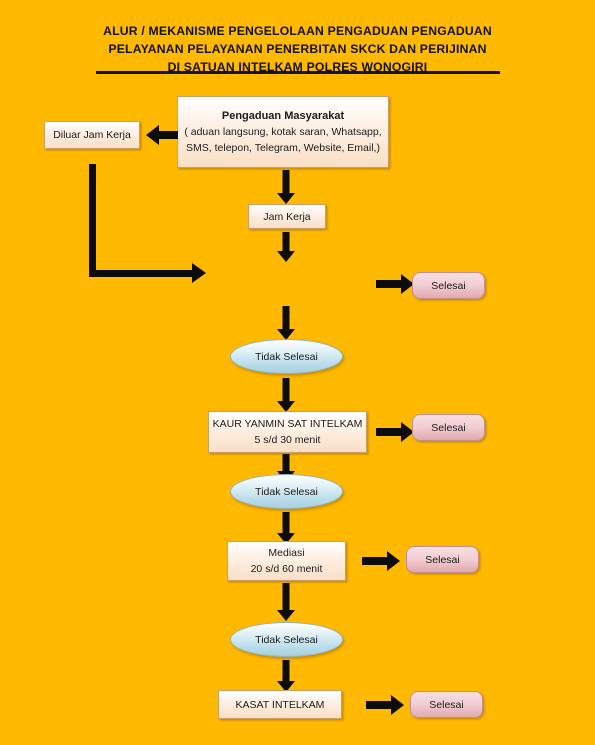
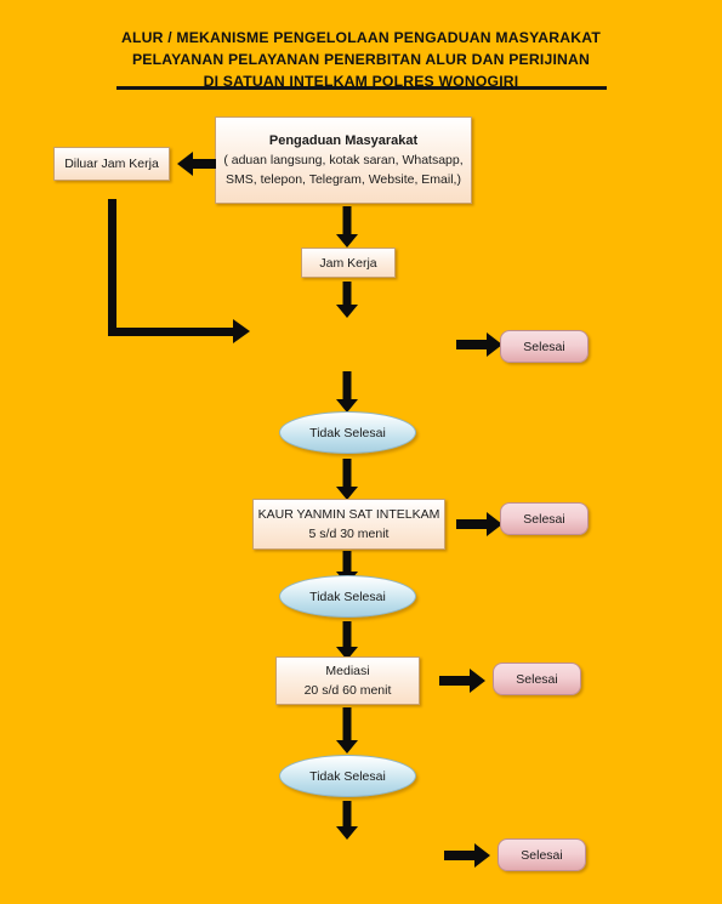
- ALUR / MEKANISME PENGELOLAAN PENGADUAN PENGADUAN
+ ALUR / MEKANISME PENGELOLAAN PENGADUAN MASYARAKAT
- PELAYANAN PELAYANAN PENERBITAN SKCK DAN PERIJINAN
+ PELAYANAN PELAYANAN PENERBITAN ALUR DAN PERIJINAN
  DI SATUAN INTELKAM POLRES WONOGIRI
  Pengaduan Masyarakat
  ( aduan langsung, kotak saran, Whatsapp,
  SMS, telepon, Telegram, Website, Email,)
  Diluar Jam Kerja
  Jam Kerja
  Selesai
  Tidak Selesai
  KAUR YANMIN SAT INTELKAM
  5 s/d 30 menit
  Selesai
  Tidak Selesai
  Mediasi
  20 s/d 60 menit
  Selesai
  Tidak Selesai
- KASAT INTELKAM
  Selesai
